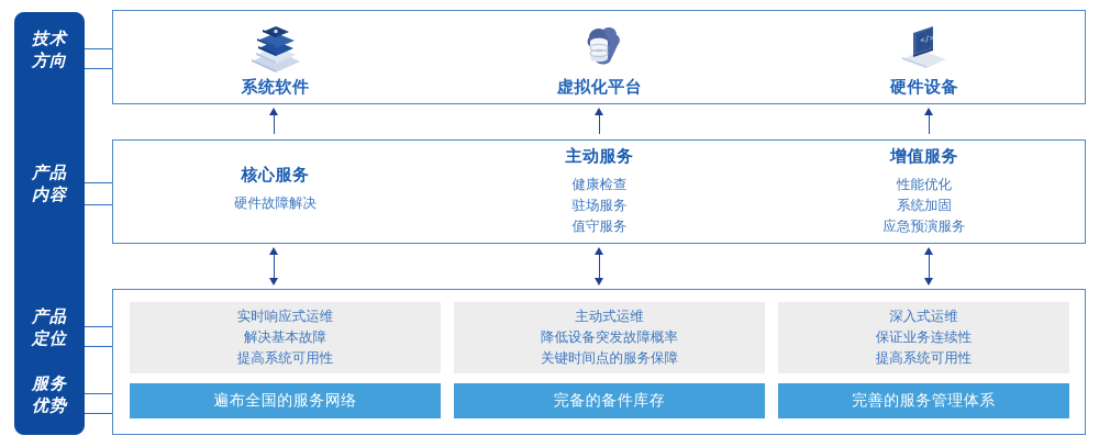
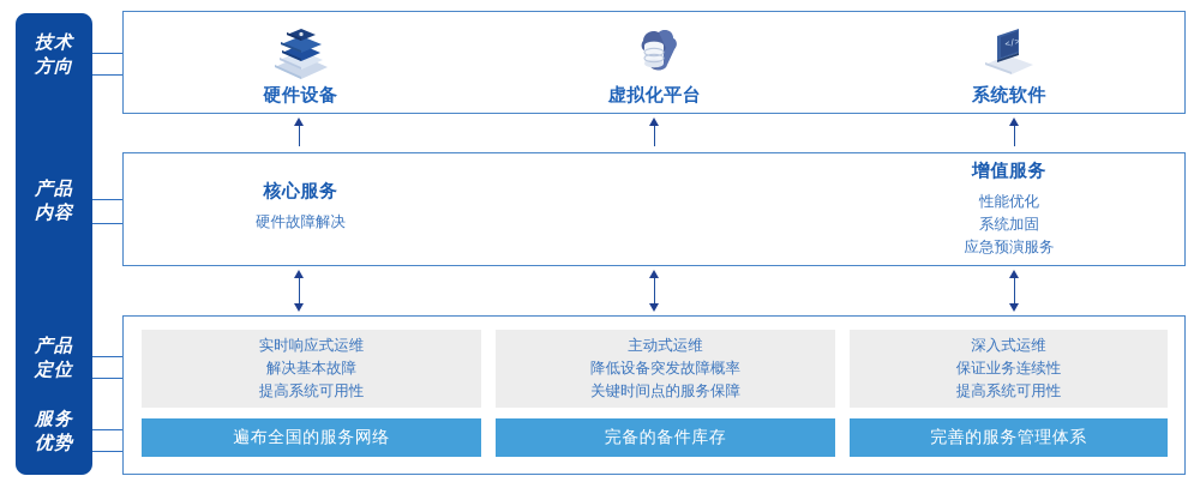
  技术
  方向
  产品
  内容
  产品
  定位
  服务
  优势
- 系统软件
+ 硬件设备
  虚拟化平台
- 硬件设备
+ 系统软件
  核心服务
  硬件故障解决
- 主动服务
- 健康检查
- 驻场服务
- 值守服务
  增值服务
  性能优化
  系统加固
  应急预演服务
  实时响应式运维
  解决基本故障
  提高系统可用性
  主动式运维
  降低设备突发故障概率
  关键时间点的服务保障
  深入式运维
  保证业务连续性
  提高系统可用性
  遍布全国的服务网络
  完备的备件库存
  完善的服务管理体系
